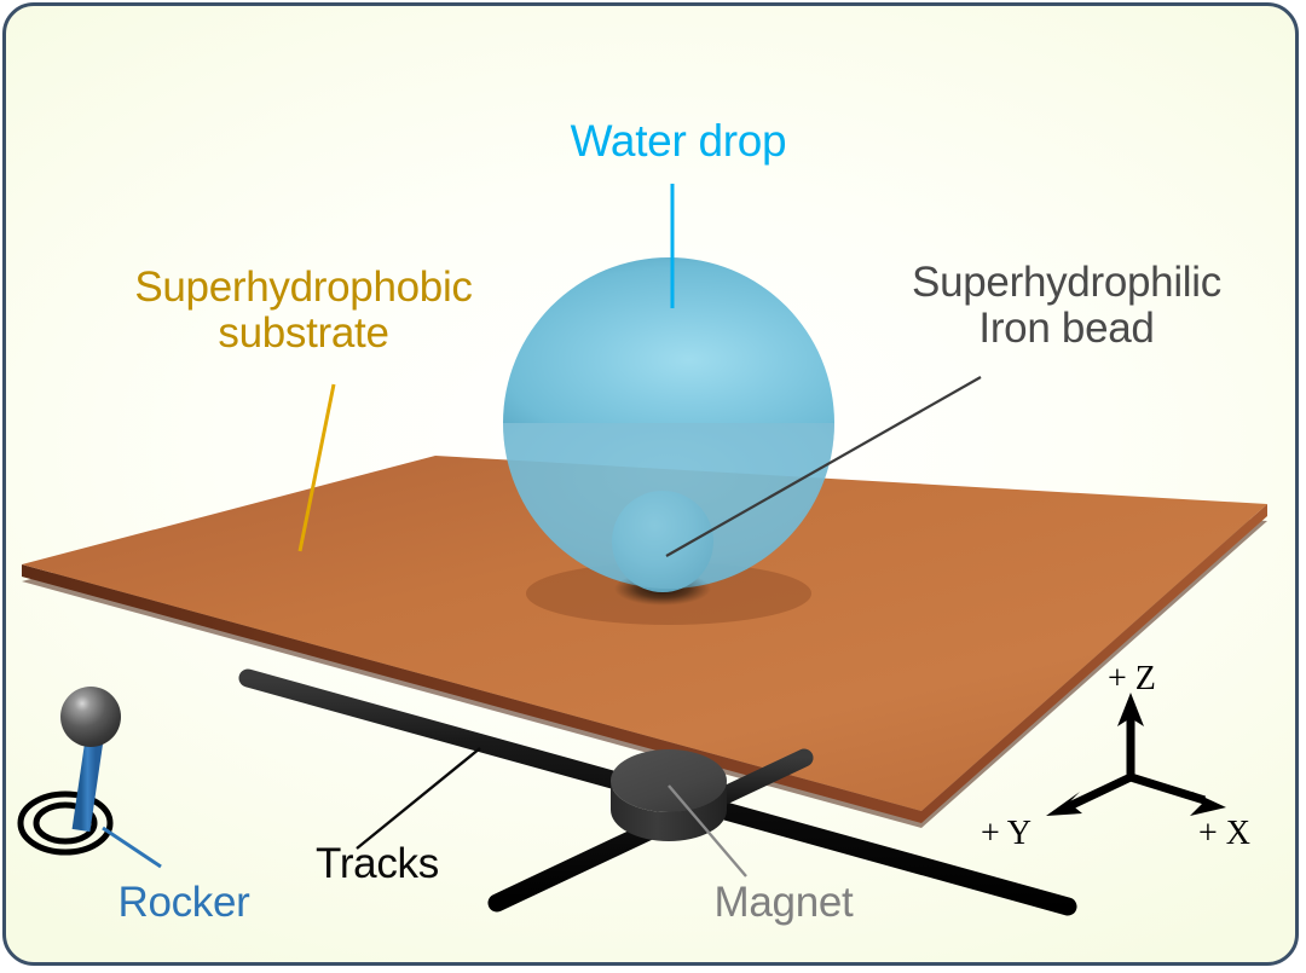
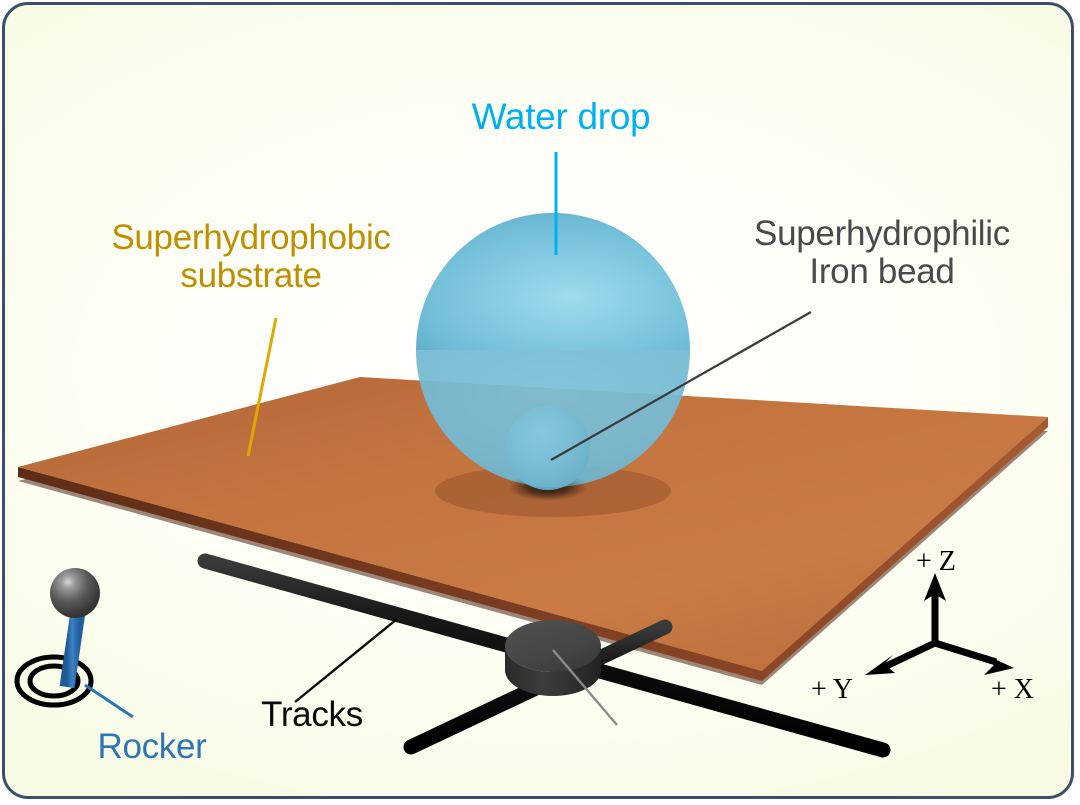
  Water drop
  Superhydrophobic
  substrate
  Superhydrophilic
  Iron bead
  Rocker
  Tracks
- Magnet
  + Z
  + Y
  + X
